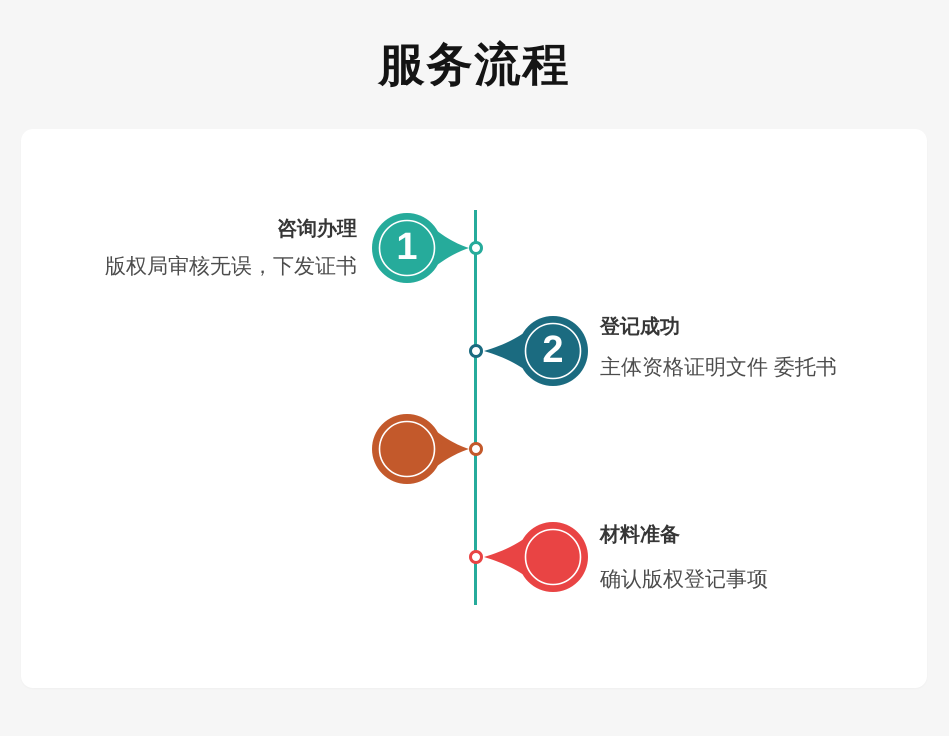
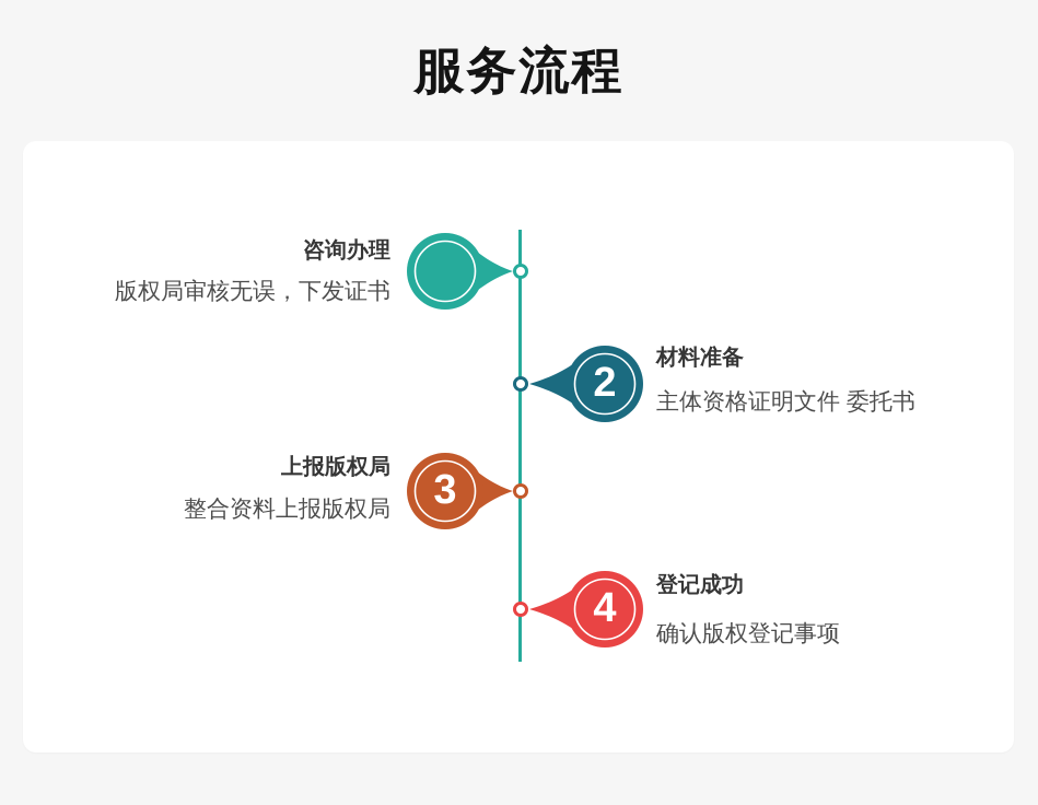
  服务流程
- 1
  咨询办理
  版权局审核无误，下发证书
  2
- 登记成功
+ 材料准备
  主体资格证明文件 委托书
+ 3
+ 上报版权局
+ 整合资料上报版权局
+ 4
- 材料准备
+ 登记成功
  确认版权登记事项
